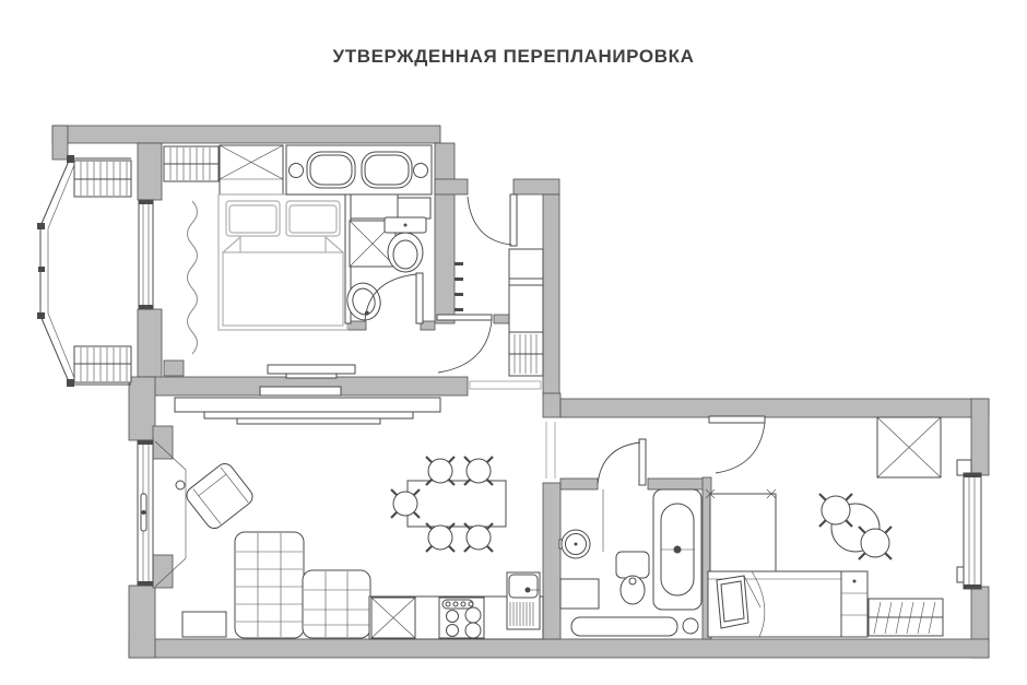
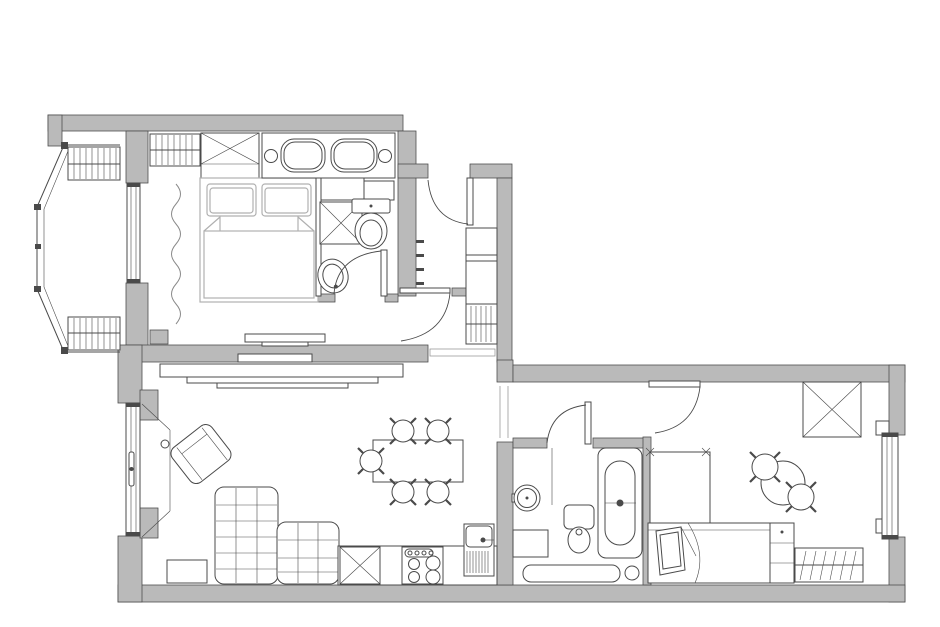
- УТВЕРЖДЕННАЯ ПЕРЕПЛАНИРОВКА
